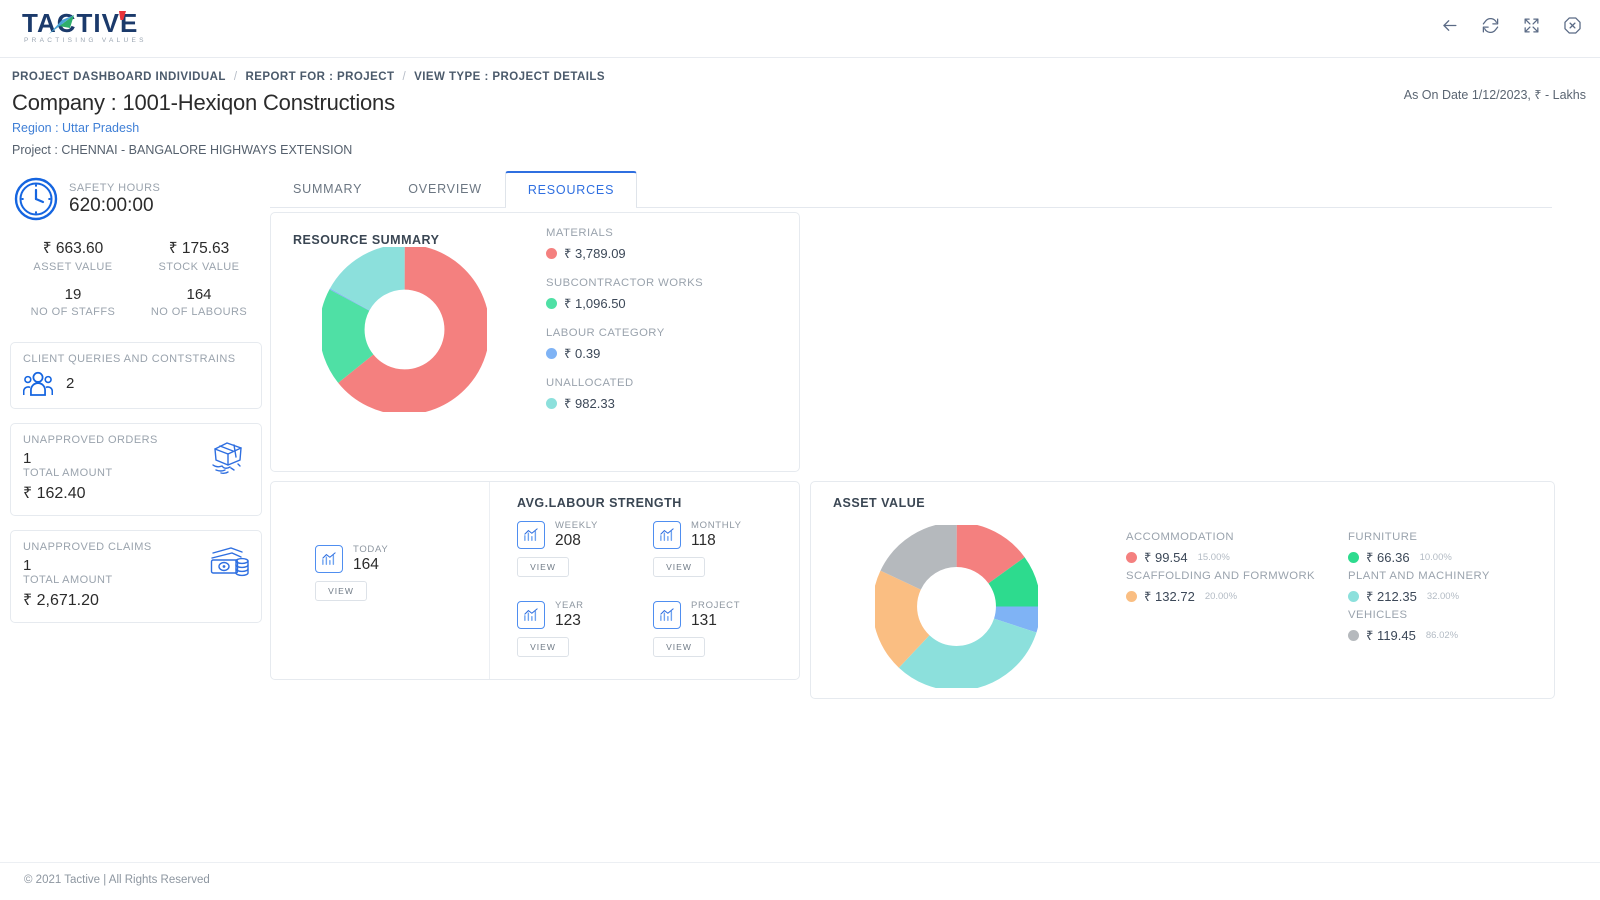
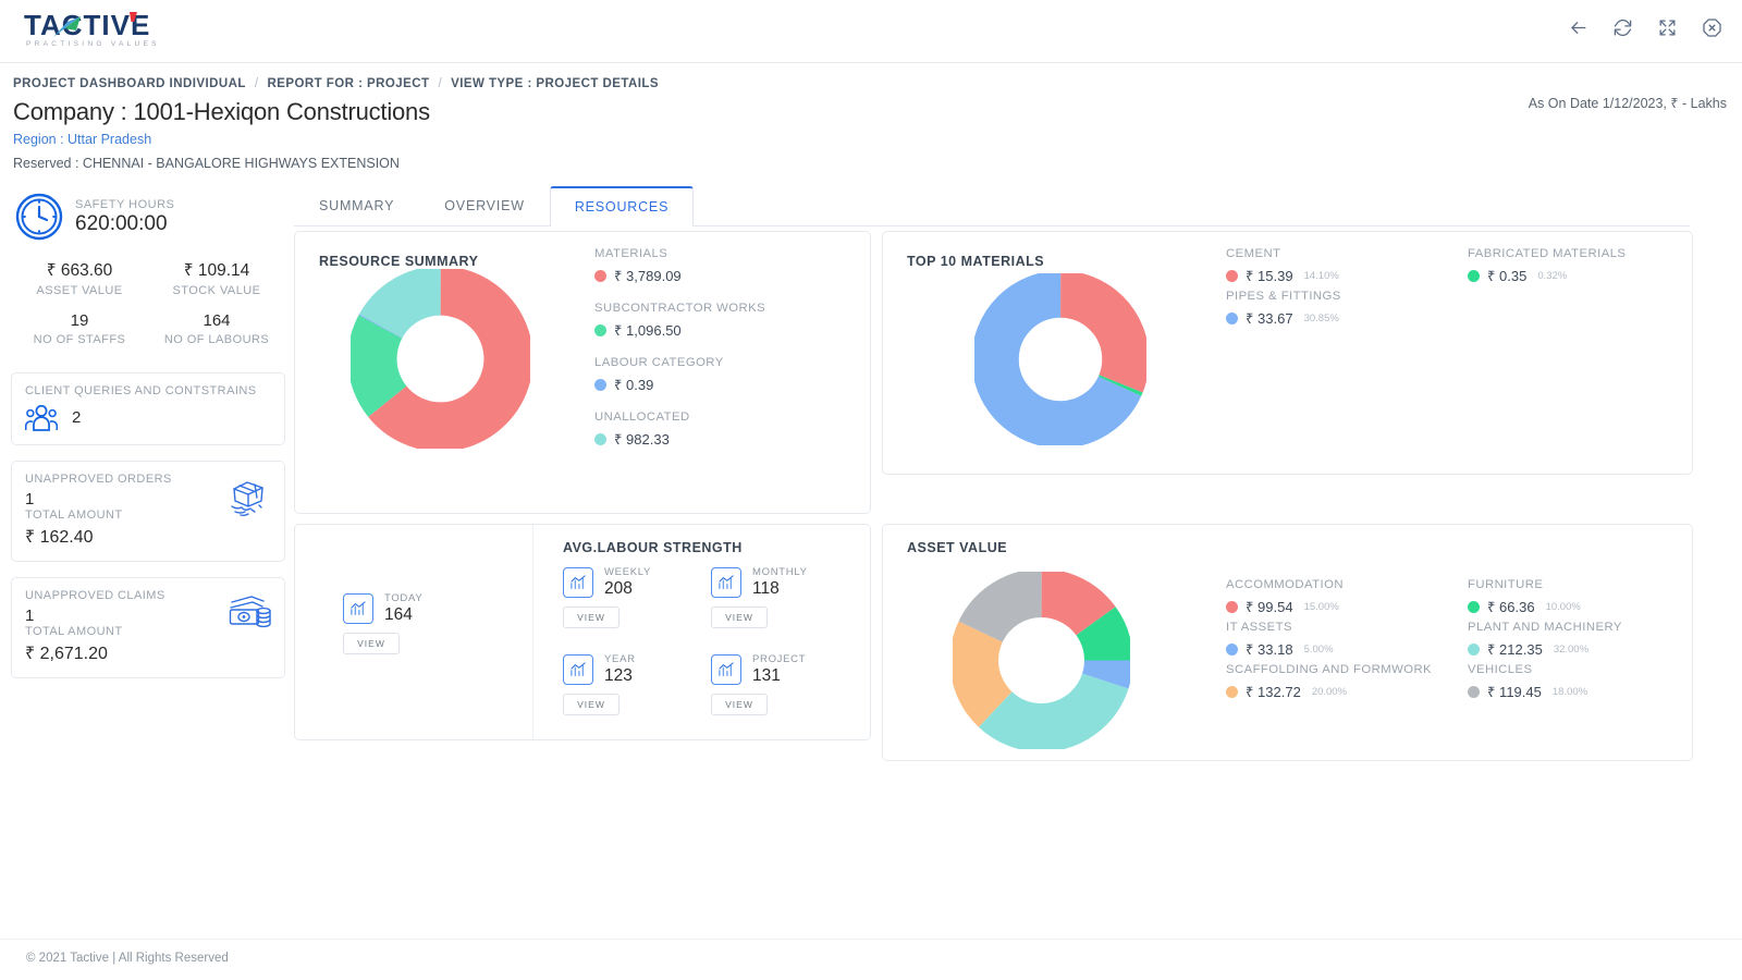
  TATIVE
  PROJECT DASHBOARD INDIVIDUAL
  /
  REPORT FOR : PROJECT
  /
  VIEW TYPE : PROJECT DETAILS
  Company : 1001-Hexiqon Constructions
  Region : Uttar Pradesh
- Project : CHENNAI - BANGALORE HIGHWAYS EXTENSION
+ Reserved : CHENNAI - BANGALORE HIGHWAYS EXTENSION
  As On Date 1/12/2023, ₹ - Lakhs
  SAFETY HOURS
  620:00:00
  ₹ 663.60
- ₹ 175.63
+ ₹ 109.14
  ASSET VALUE
  STOCK VALUE
  19
  164
  NO OF STAFFS
  NO OF LABOURS
  CLIENT QUERIES AND CONTSTRAINS
  2
  UNAPPROVED ORDERS
  1
  TOTAL AMOUNT
  ₹ 162.40
  UNAPPROVED CLAIMS
  1
  TOTAL AMOUNT
  ₹ 2,671.20
  SUMMARY
  OVERVIEW
  RESOURCES
  RESOURCE SUMMARY
  MATERIALS
  ₹ 3,789.09
  SUBCONTRACTOR WORKS
  ₹ 1,096.50
  LABOUR CATEGORY
  ₹ 0.39
  UNALLOCATED
  ₹ 982.33
+ TOP 10 MATERIALS
+ CEMENT
+ ₹ 15.39
+ 14.10%
+ PIPES & FITTINGS
+ ₹ 33.67
+ 30.85%
+ FABRICATED MATERIALS
+ ₹ 0.35
+ 0.32%
  TODAY
  164
  VIEW
  AVG.LABOUR STRENGTH
  WEEKLY
  208
  VIEW
  MONTHLY
  118
  VIEW
  YEAR
  123
  VIEW
  PROJECT
  131
  VIEW
  ASSET VALUE
  ACCOMMODATION
  ₹ 99.54
  15.00%
+ IT ASSETS
+ ₹ 33.18
+ 5.00%
  SCAFFOLDING AND FORMWORK
  ₹ 132.72
  20.00%
  FURNITURE
  ₹ 66.36
  10.00%
  PLANT AND MACHINERY
  ₹ 212.35
  32.00%
  VEHICLES
  ₹ 119.45
- 86.02%
+ 18.00%
  © 2021 Tactive | All Rights Reserved
